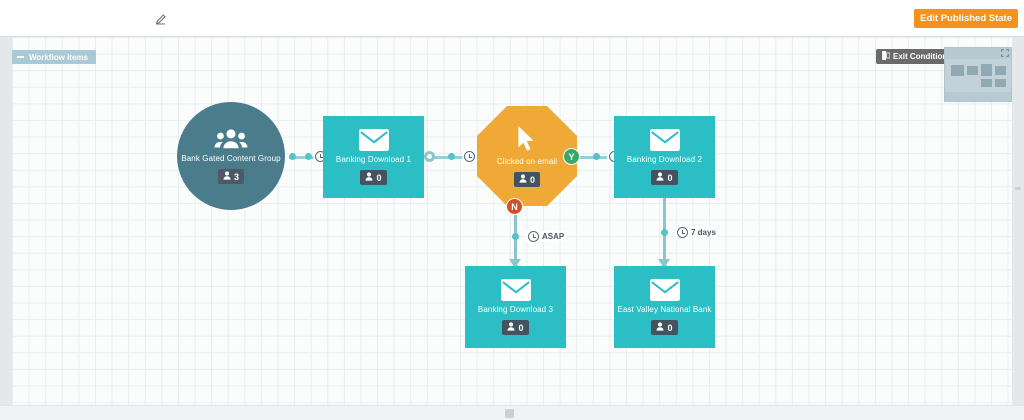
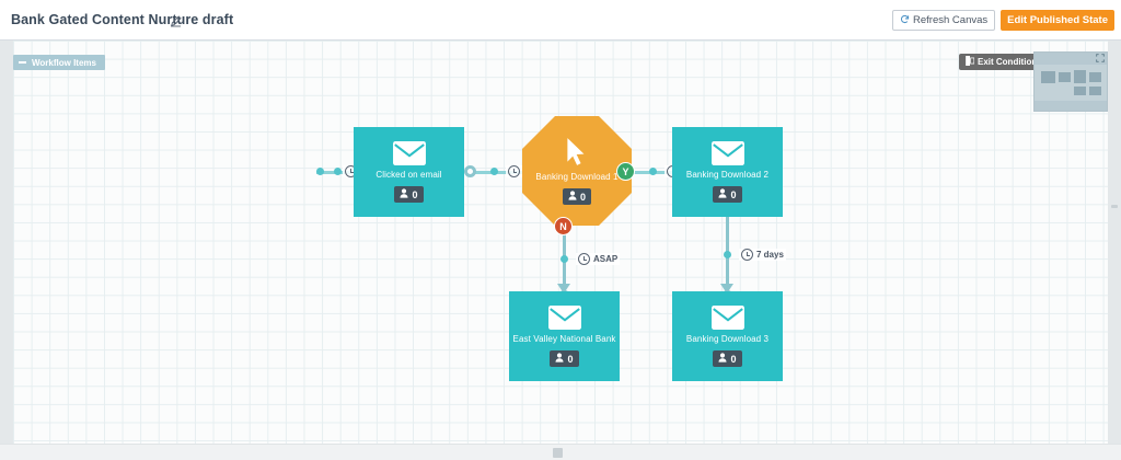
+ Bank Gated Content Nurture draft
+ Refresh Canvas
  Edit Published State
  Workflow Items
  Exit Conditio
  ASAP
  7 days
- Bank Gated Content Group
- 3
- Banking Download 1
+ Clicked on email
  0
- Clicked on email
+ Banking Download 1
  0
  Y
  N
  Banking Download 2
  0
- Banking Download 3
+ East Valley National Bank
  0
- East Valley National Bank
+ Banking Download 3
  0
